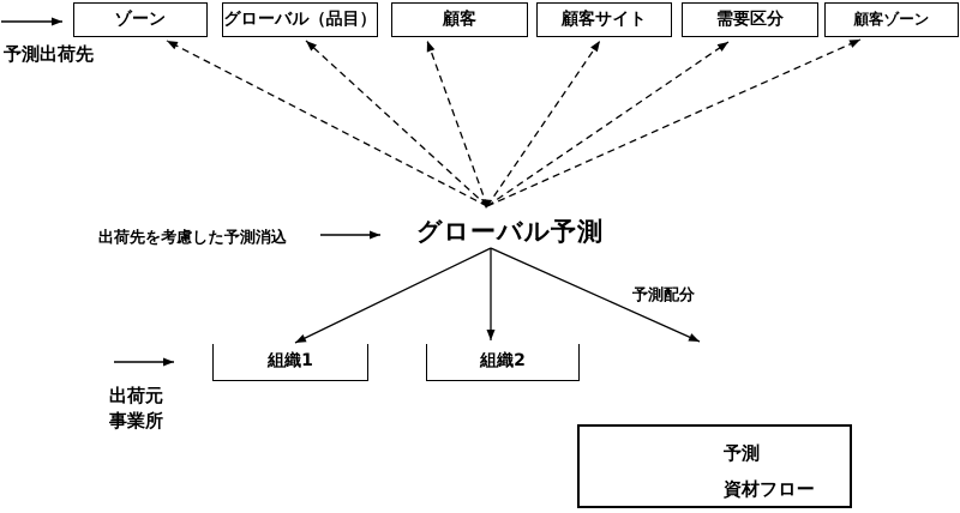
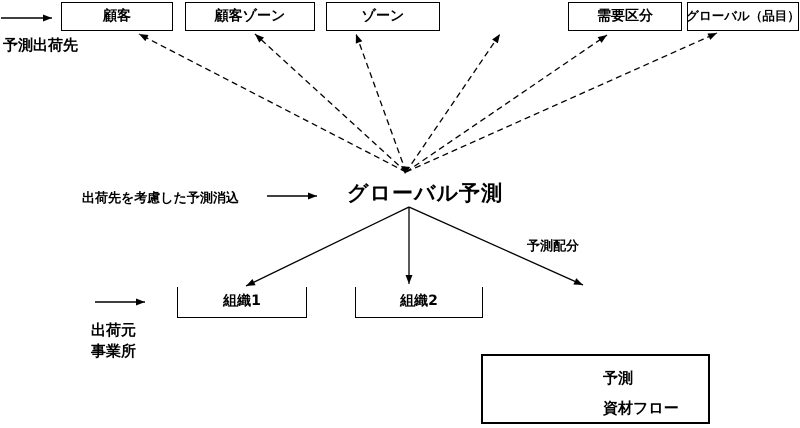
- ゾーン
+ 顧客
- グローバル（品目）
+ 顧客ゾーン
- 顧客
+ ゾーン
- 顧客サイト
  需要区分
- 顧客ゾーン
+ グローバル（品目）
  予測出荷先
  出荷先を考慮した予測消込
  出荷元
  事業所
  グローバル予測
  予測配分
  組織1
  組織2
  予測
  資材フロー
